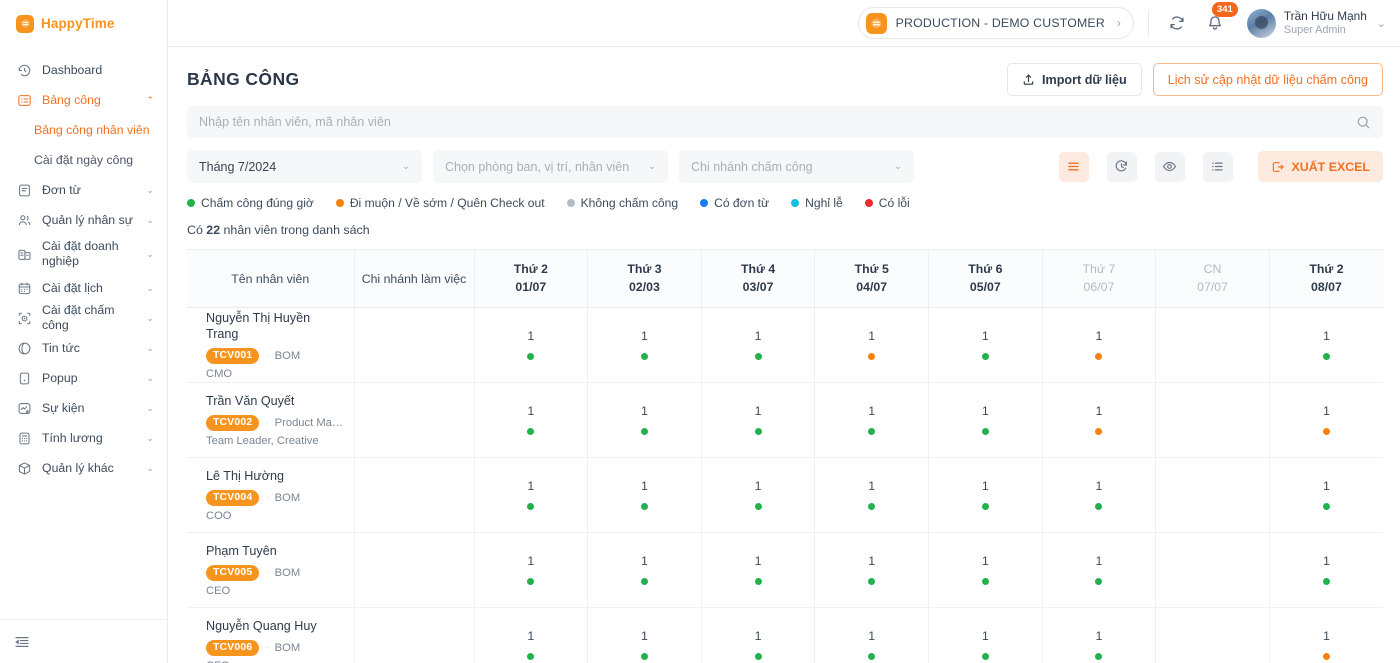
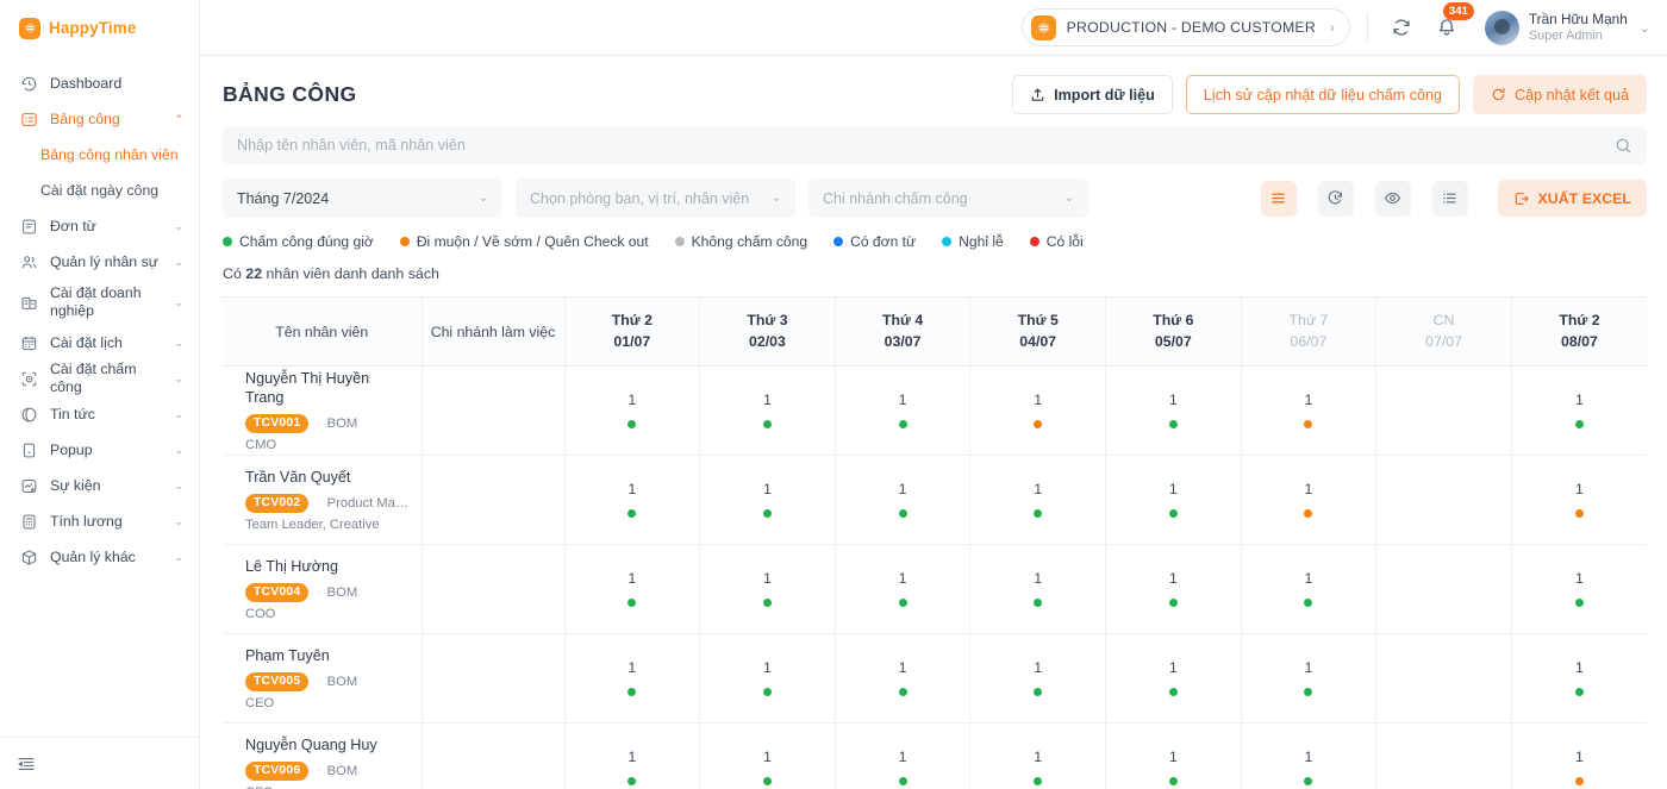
  HappyTime
  Dashboard
  Bảng công
  ⌃
  Bảng công nhân viên
  Cài đặt ngày công
  Đơn từ
  ⌄
  Quản lý nhân sự
  ⌄
  Cài đặt doanh nghiệp
  ⌄
  Cài đặt lịch
  ⌄
  Cài đặt chấm công
  ⌄
  Tin tức
  ⌄
  Popup
  ⌄
  Sự kiện
  ⌄
  Tính lương
  ⌄
  Quản lý khác
  ⌄
  PRODUCTION - DEMO CUSTOMER
  ›
  341
  Trần Hữu Mạnh
  Super Admin
  ⌄
  BẢNG CÔNG
  Import dữ liệu
  Lịch sử cập nhật dữ liệu chấm công
+ Cập nhật kết quả
  Nhập tên nhân viên, mã nhân viên
  Tháng 7/2024
  ⌄
  Chọn phòng ban, vị trí, nhân viên
  ⌄
  Chi nhánh chấm công
  ⌄
  XUẤT EXCEL
  Chấm công đúng giờ
  Đi muộn / Về sớm / Quên Check out
  Không chấm công
  Có đơn từ
  Nghỉ lễ
  Có lỗi
- Có 22 nhân viên trong danh sách
+ Có 22 nhân viên danh danh sách
  Tên nhân viên	Chi nhánh làm việc	Thứ 201/07	Thứ 302/03	Thứ 403/07	Thứ 504/07	Thứ 605/07	Thứ 706/07	CN07/07	Thứ 208/07
  Nguyễn Thị Huyền TrangTCV001 · BOMCMO		1	1	1	1	1	1		1
  Trần Văn QuyếtTCV002 · Product MarkTeam Leader, Creative		1	1	1	1	1	1		1
  Lê Thị HườngTCV004 · BOMCOO		1	1	1	1	1	1		1
  Phạm TuyênTCV005 · BOMCEO		1	1	1	1	1	1		1
  Nguyễn Quang HuyTCV006 · BOM		1	1	1	1	1	1		1
